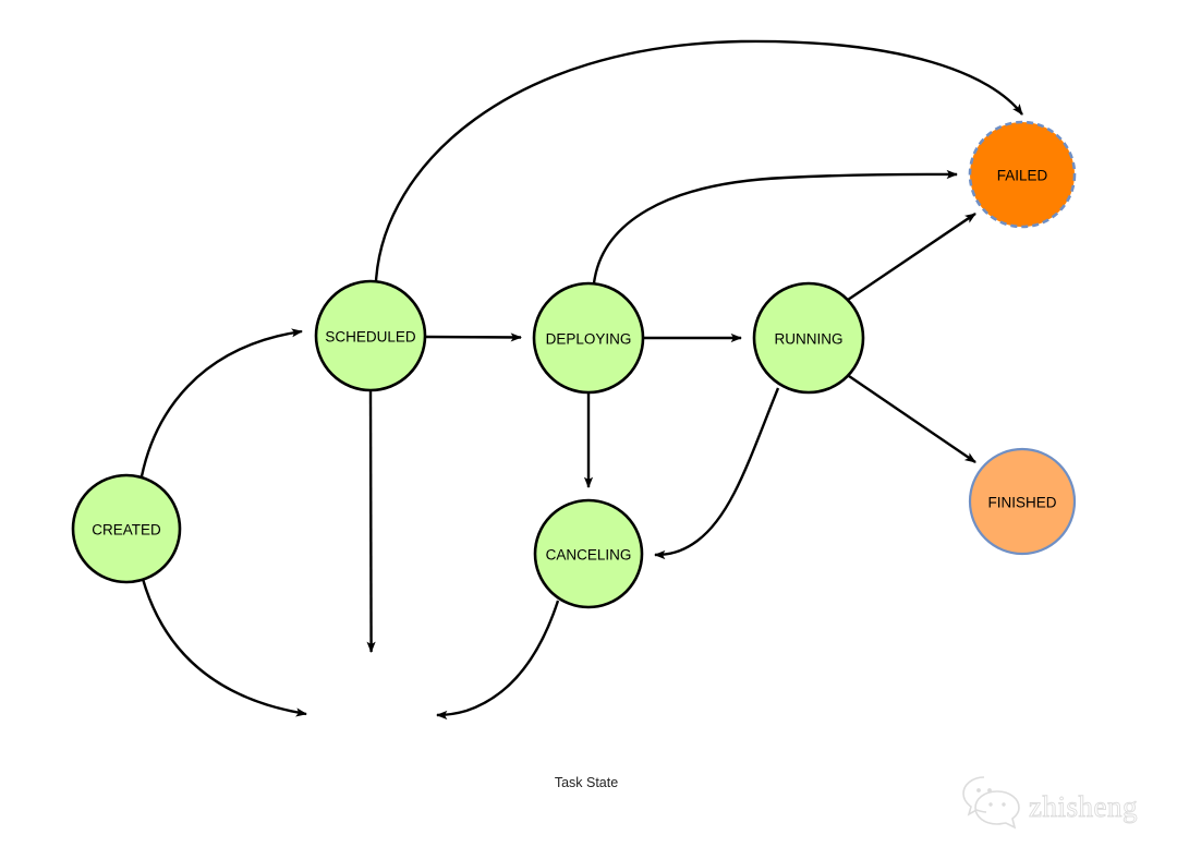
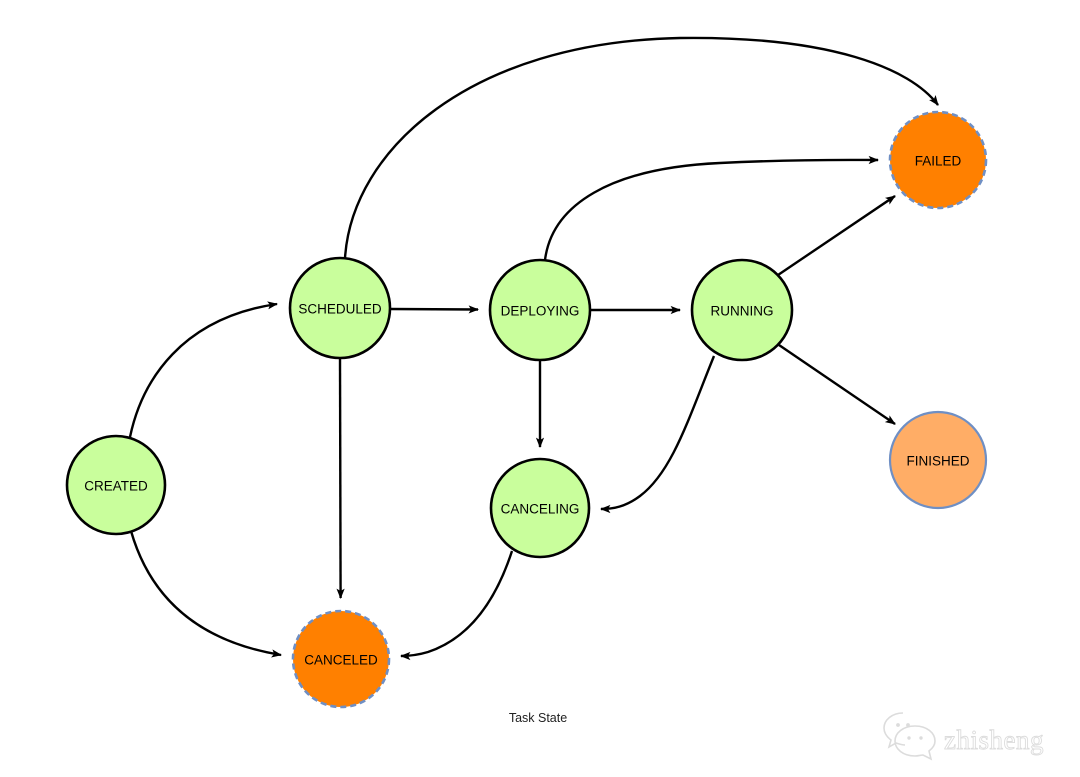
  CREATED
  SCHEDULED
  DEPLOYING
  RUNNING
  CANCELING
+ CANCELED
  FAILED
  FINISHED
  Task State
  zhisheng
